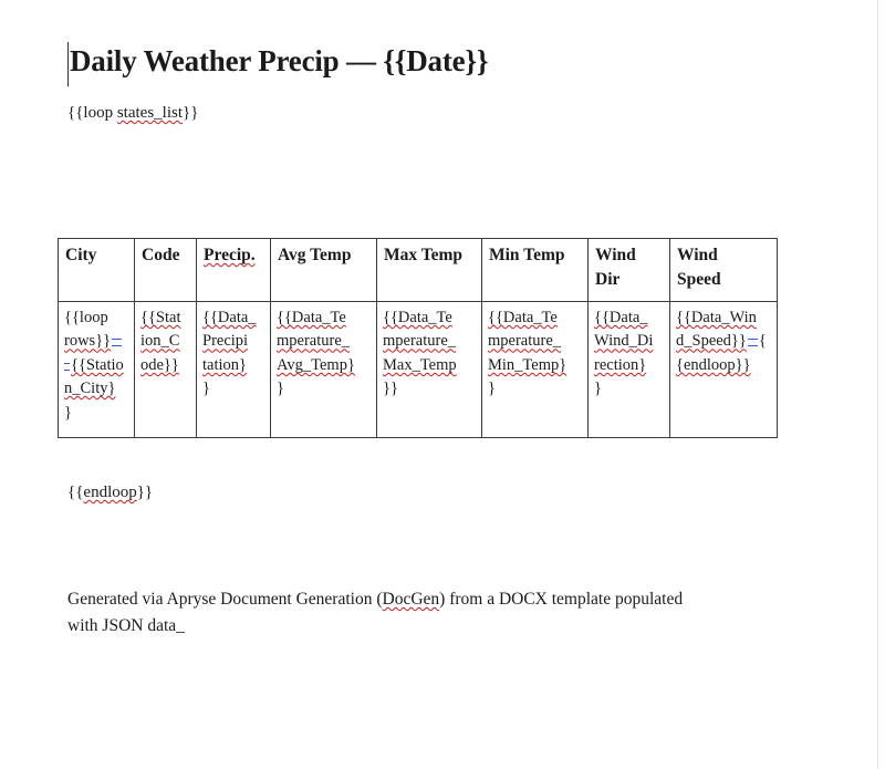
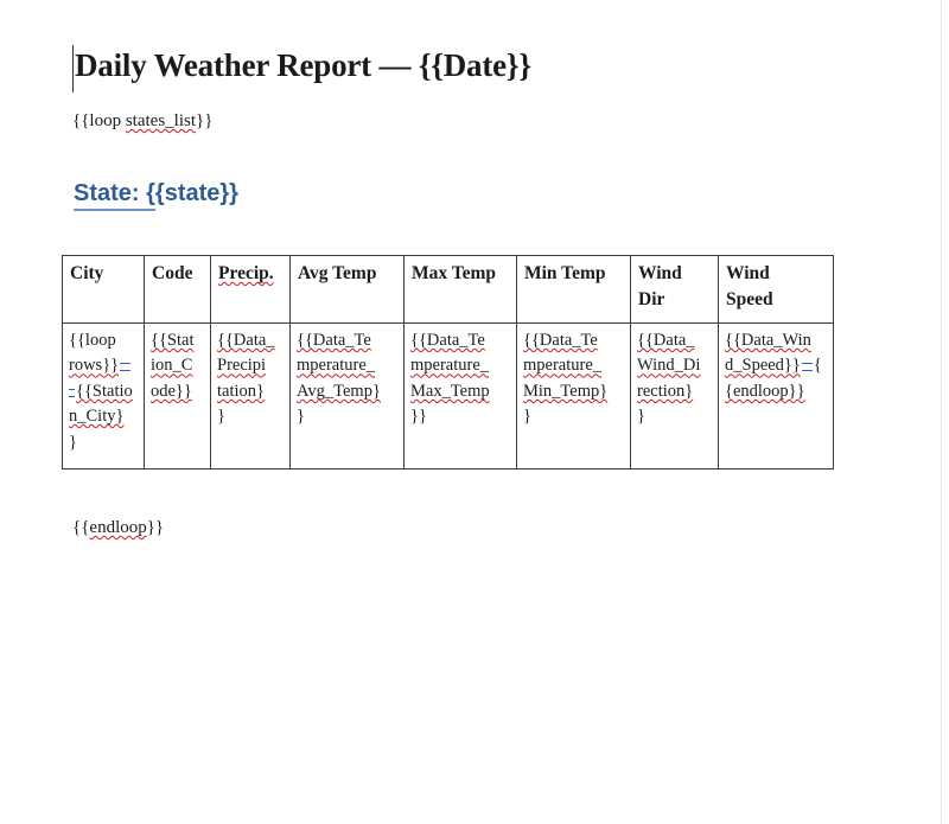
- Daily Weather Precip — {{Date}}
+ Daily Weather Report — {{Date}}
  {{loop states_list}}
+ State: {{state}}
  City	Code	Precip.	Avg Temp	Max Temp	Min Temp	WindDir	WindSpeed
  {{looprows}}{{Station_City}}	{{Station_Code}}	{{Data_Precipitation}}	{{Data_Temperature_Avg_Temp}}	{{Data_Temperature_Max_Temp}}	{{Data_Temperature_Min_Temp}}	{{Data_Wind_Direction}}	{{Data_Wind_Speed}} {{endloop}}
  {{endloop}}
- Generated via Apryse Document Generation (DocGen) from a DOCX template populated
- with JSON data_
